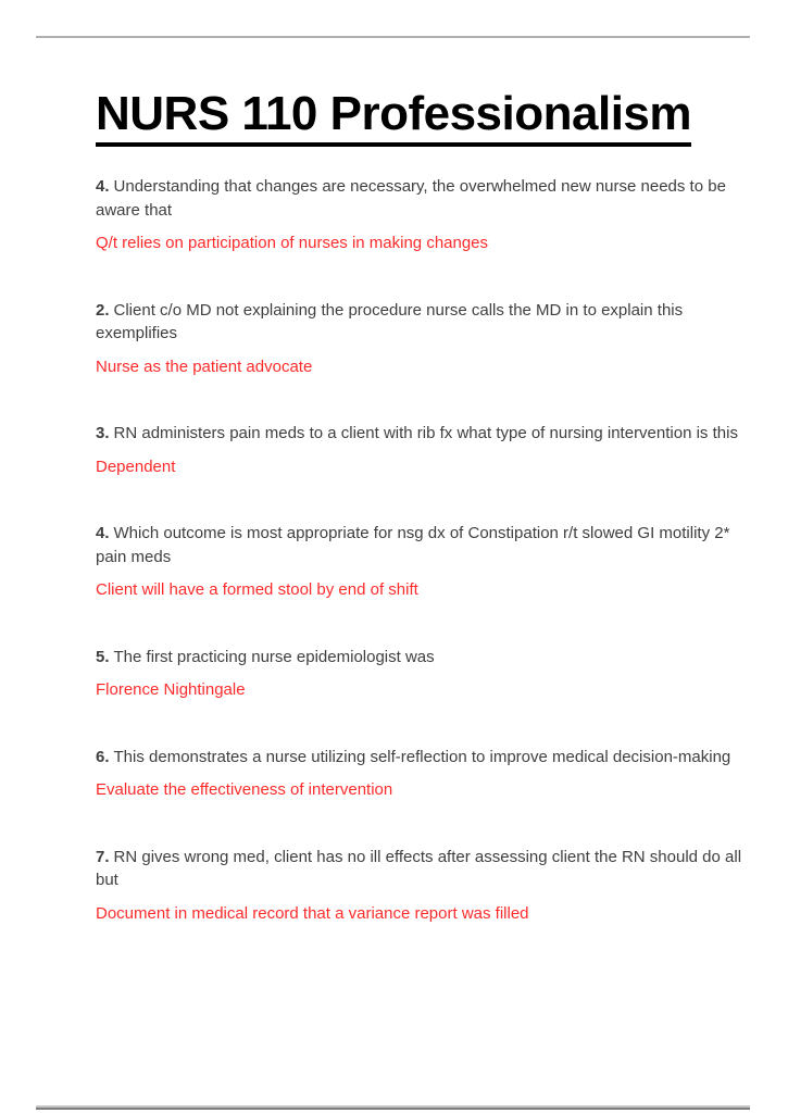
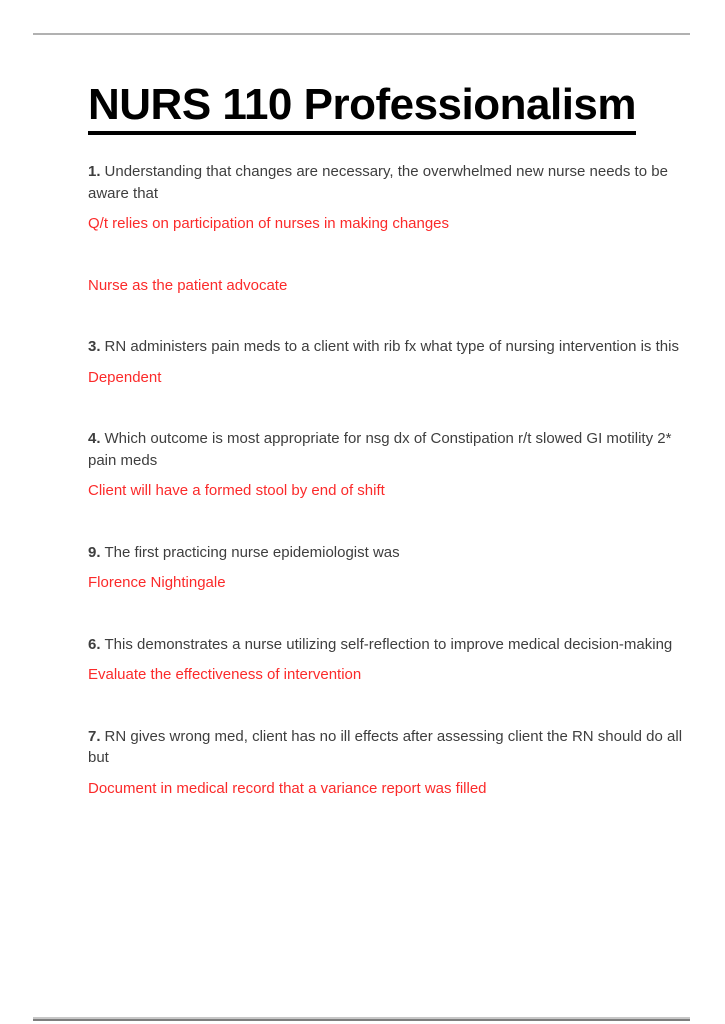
  NURS 110 Professionalism
- 4. Understanding that changes are necessary, the overwhelmed new nurse needs to be aware that
+ 1. Understanding that changes are necessary, the overwhelmed new nurse needs to be aware that
  Q/t relies on participation of nurses in making changes
- 2. Client c/o MD not explaining the procedure nurse calls the MD in to explain this exemplifies
  Nurse as the patient advocate
  3. RN administers pain meds to a client with rib fx what type of nursing intervention is this
  Dependent
  4. Which outcome is most appropriate for nsg dx of Constipation r/t slowed GI motility 2* pain meds
  Client will have a formed stool by end of shift
- 5. The first practicing nurse epidemiologist was
+ 9. The first practicing nurse epidemiologist was
  Florence Nightingale
  6. This demonstrates a nurse utilizing self-reflection to improve medical decision-making
  Evaluate the effectiveness of intervention
  7. RN gives wrong med, client has no ill effects after assessing client the RN should do all but
  Document in medical record that a variance report was filled
